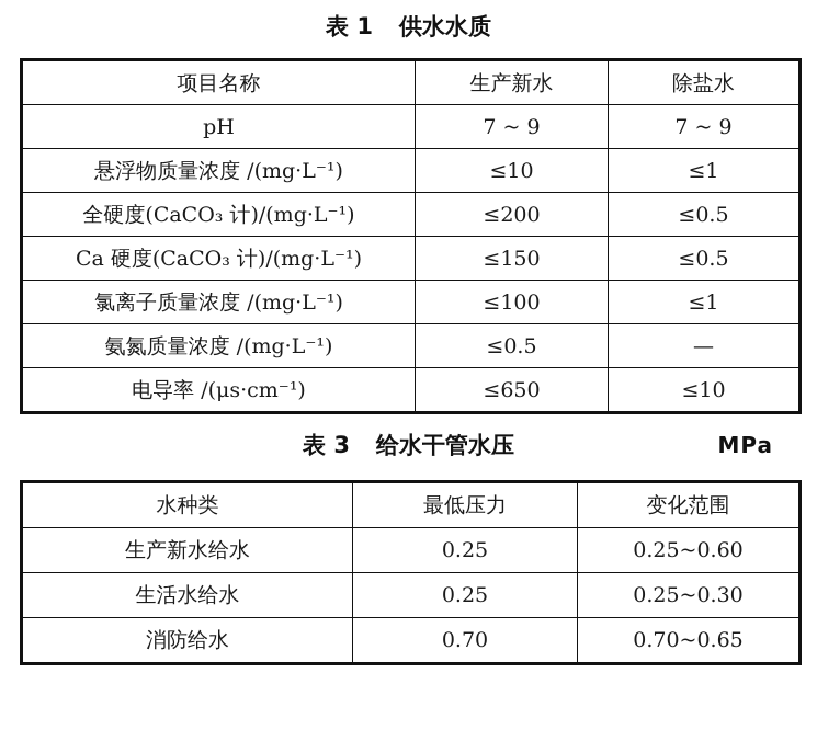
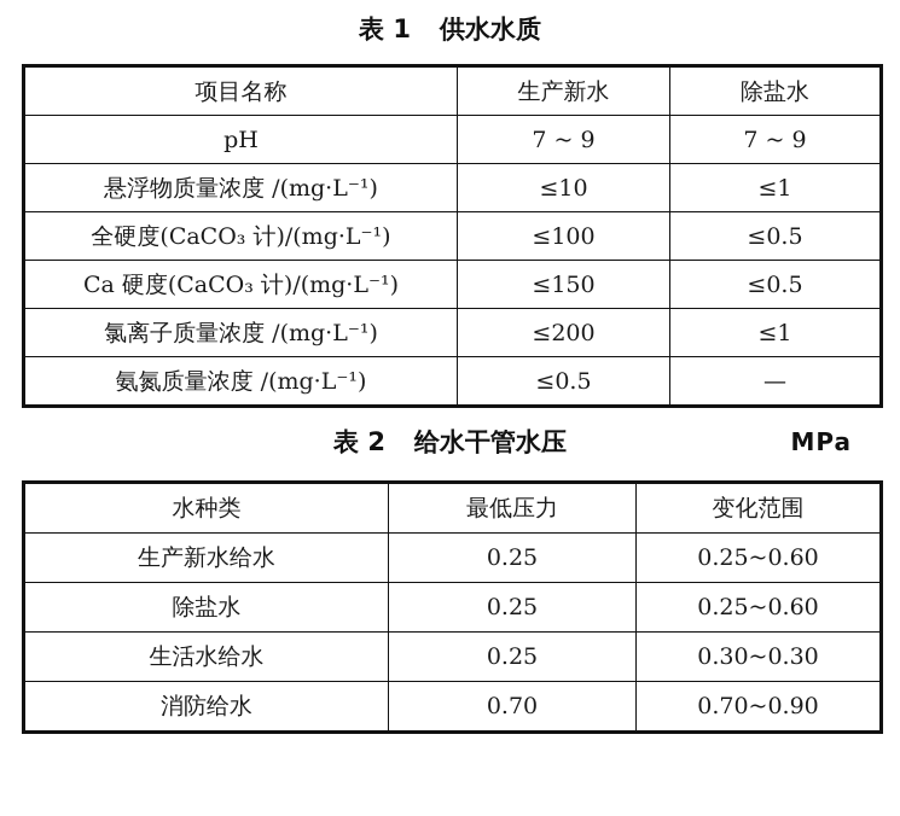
  表 1 供水水质
  项目名称	生产新水	除盐水
  pH	7 ~ 9	7 ~ 9
  悬浮物质量浓度 /(mg·L⁻¹)	≤10	≤1
- 全硬度(CaCO₃ 计)/(mg·L⁻¹)	≤200	≤0.5
+ 全硬度(CaCO₃ 计)/(mg·L⁻¹)	≤100	≤0.5
  Ca 硬度(CaCO₃ 计)/(mg·L⁻¹)	≤150	≤0.5
- 氯离子质量浓度 /(mg·L⁻¹)	≤100	≤1
+ 氯离子质量浓度 /(mg·L⁻¹)	≤200	≤1
  氨氮质量浓度 /(mg·L⁻¹)	≤0.5	—
- 电导率 /(μs·cm⁻¹)	≤650	≤10
- 表 3 给水干管水压
+ 表 2 给水干管水压
  MPa
  水种类	最低压力	变化范围
  生产新水给水	0.25	0.25~0.60
+ 除盐水	0.25	0.25~0.60
- 生活水给水	0.25	0.25~0.30
+ 生活水给水	0.25	0.30~0.30
- 消防给水	0.70	0.70~0.65
+ 消防给水	0.70	0.70~0.90
